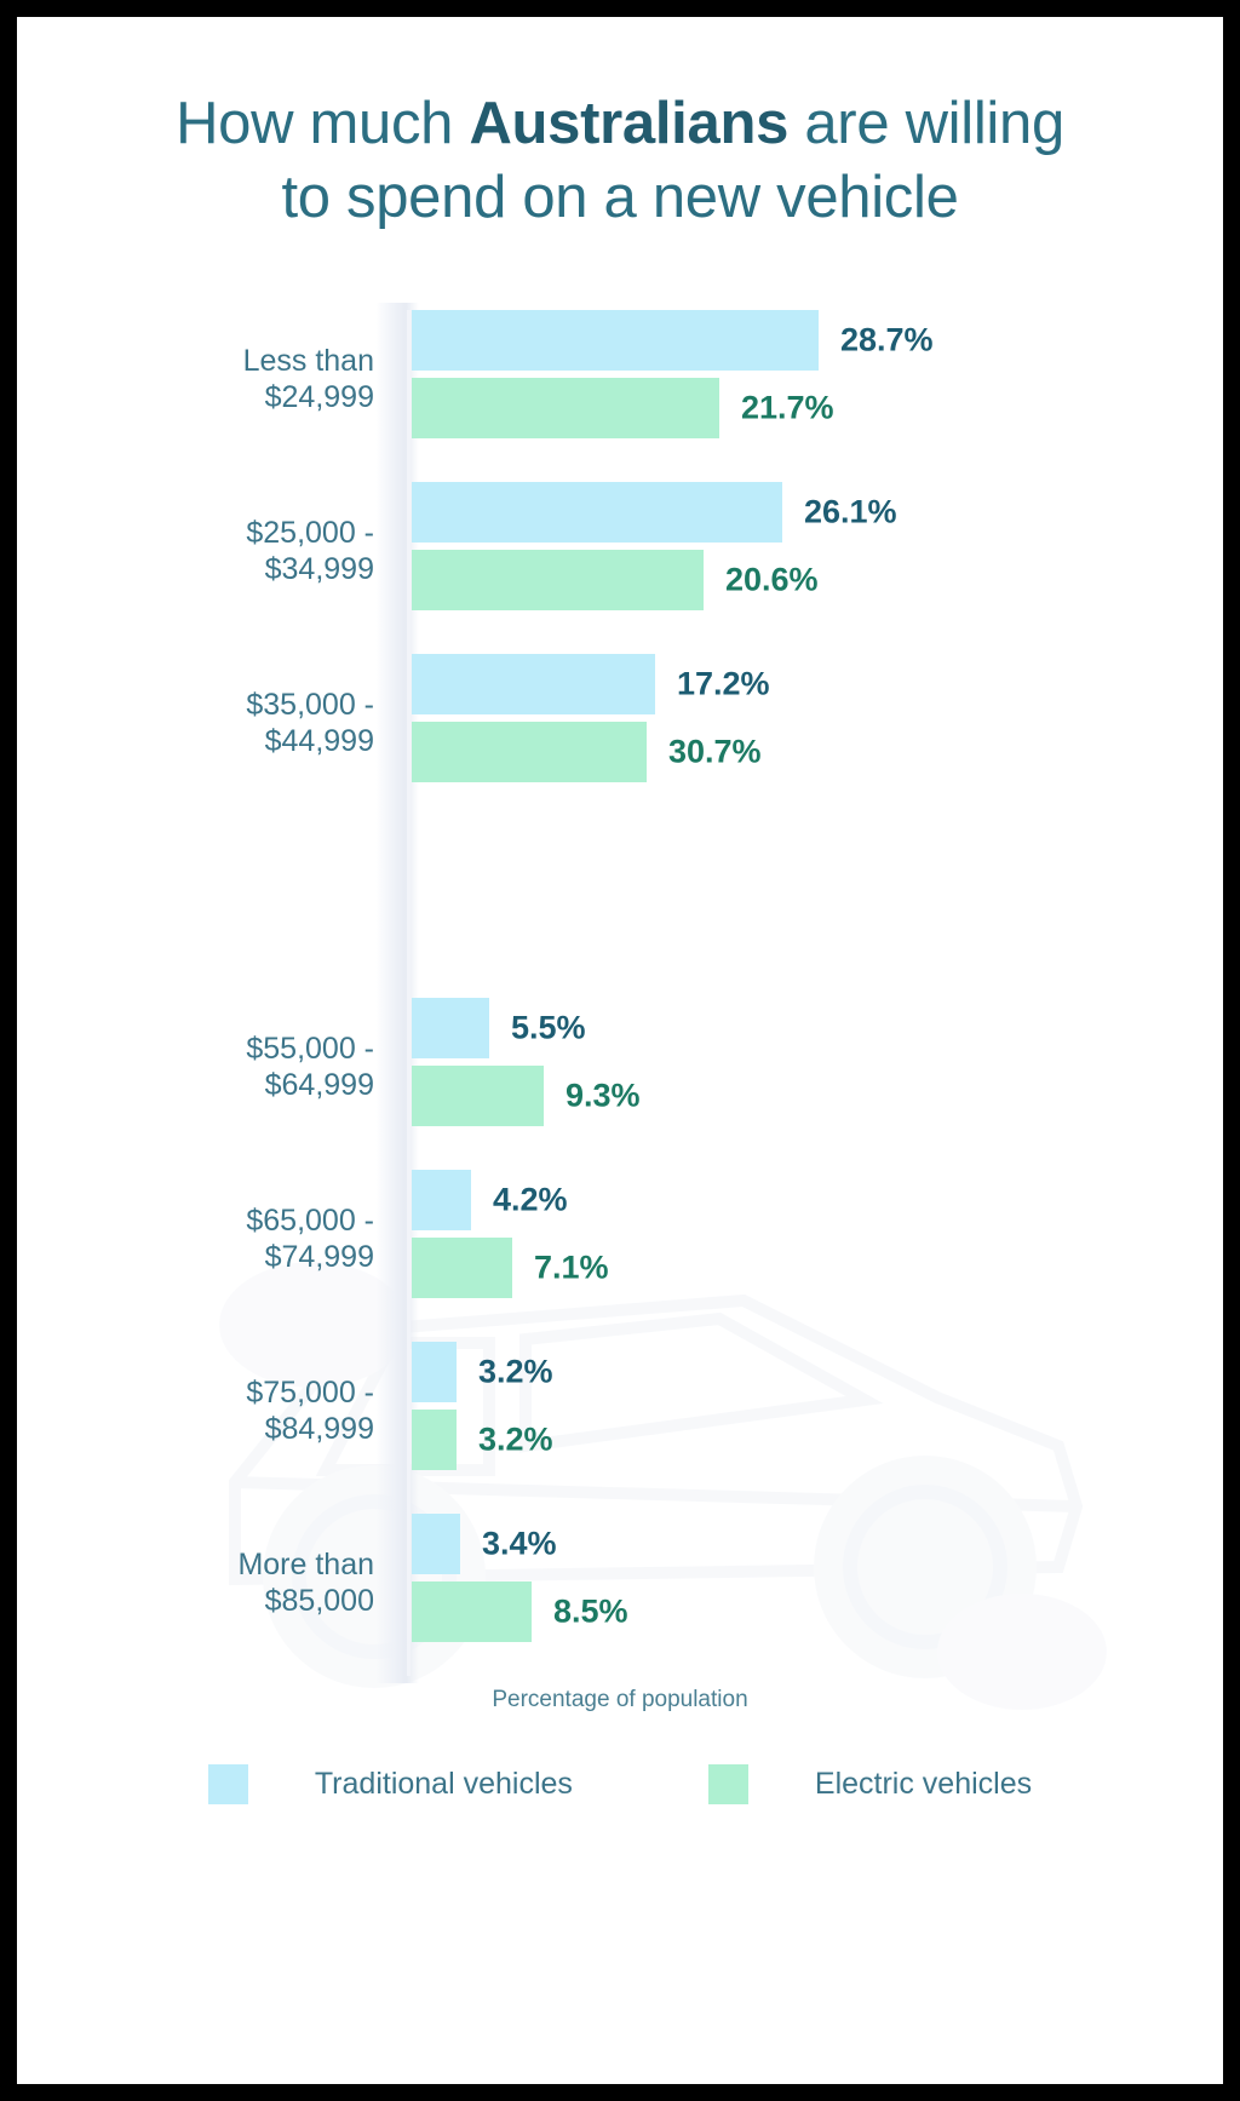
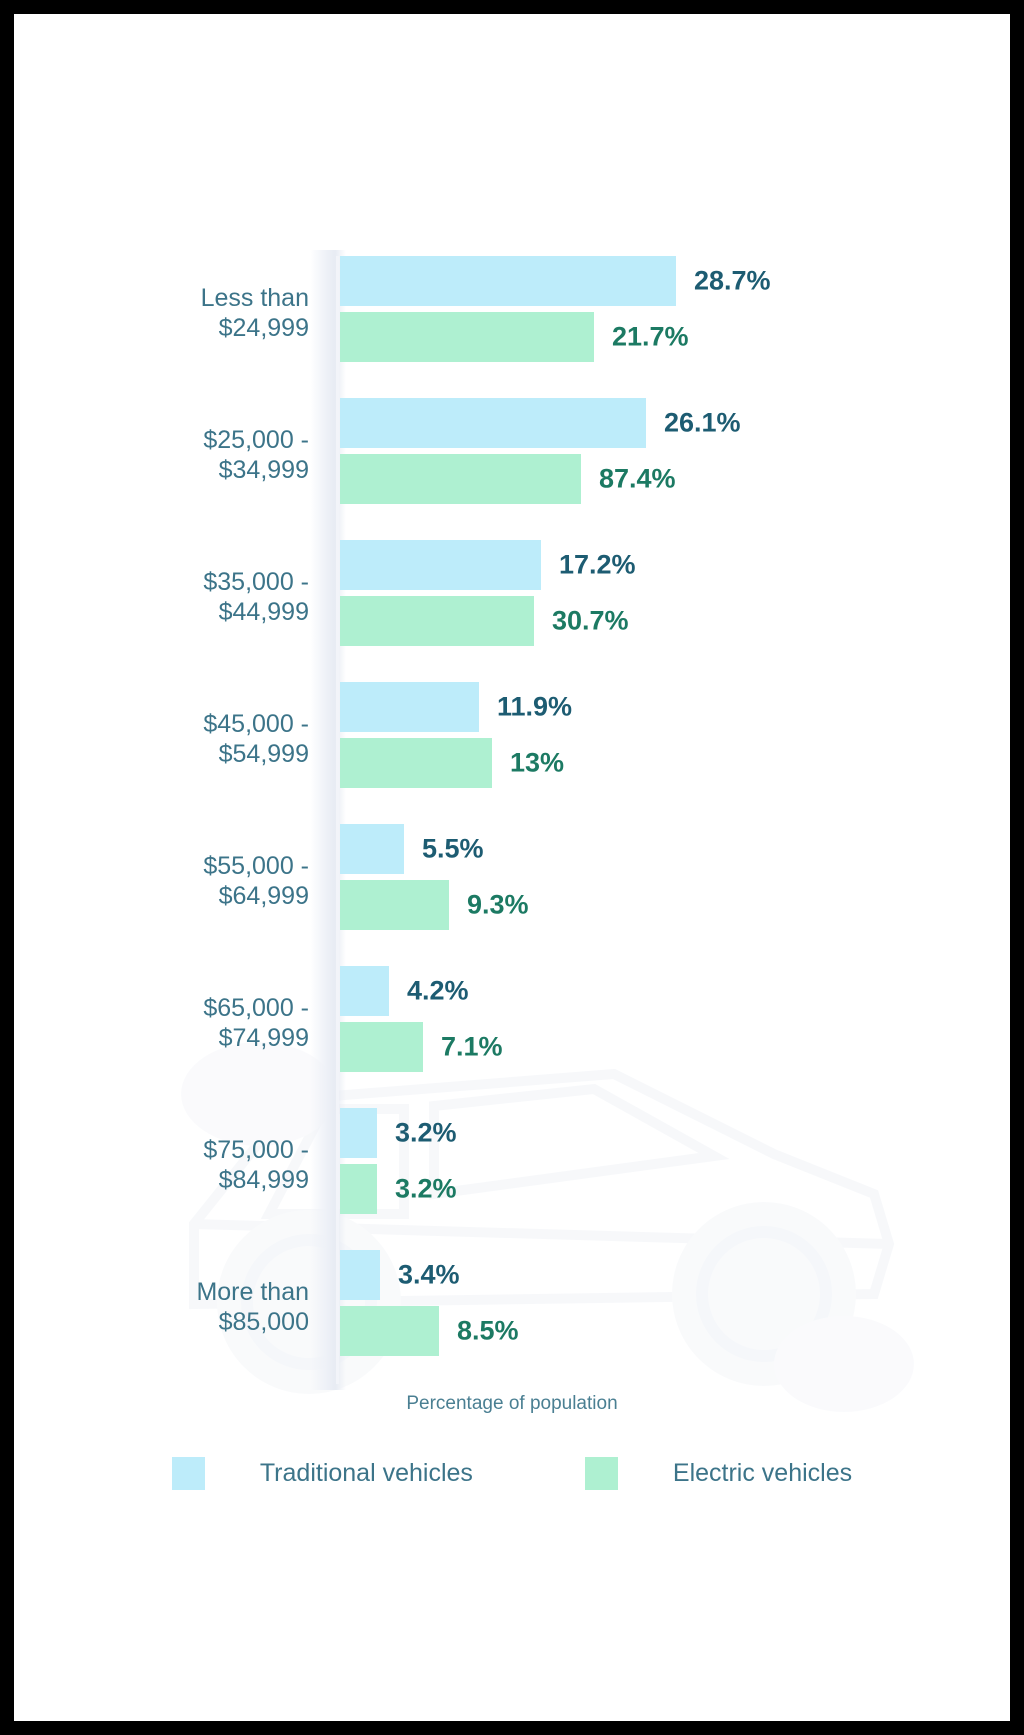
- How much Australians are willing
- to spend on a new vehicle
  Less than
  $24,999
  28.7%
  21.7%
  $25,000 -
  $34,999
  26.1%
- 20.6%
+ 87.4%
  $35,000 -
  $44,999
  17.2%
  30.7%
+ $45,000 -
+ $54,999
+ 11.9%
+ 13%
  $55,000 -
  $64,999
  5.5%
  9.3%
  $65,000 -
  $74,999
  4.2%
  7.1%
  $75,000 -
  $84,999
  3.2%
  3.2%
  More than
  $85,000
  3.4%
  8.5%
  Percentage of population
  Traditional vehicles
  Electric vehicles
